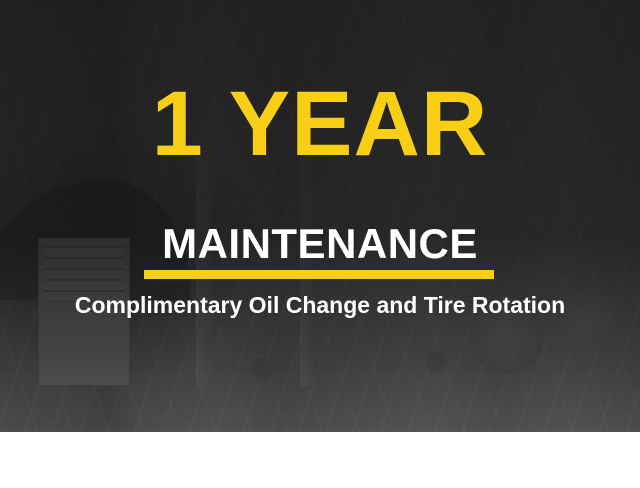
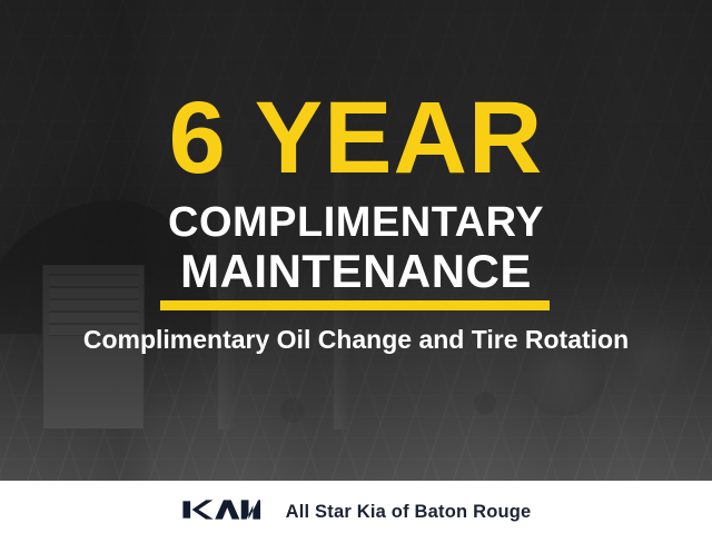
- 1 YEAR
+ 6 YEAR
+ COMPLIMENTARY
  MAINTENANCE
  Complimentary Oil Change and Tire Rotation
+ All Star Kia of Baton Rouge
